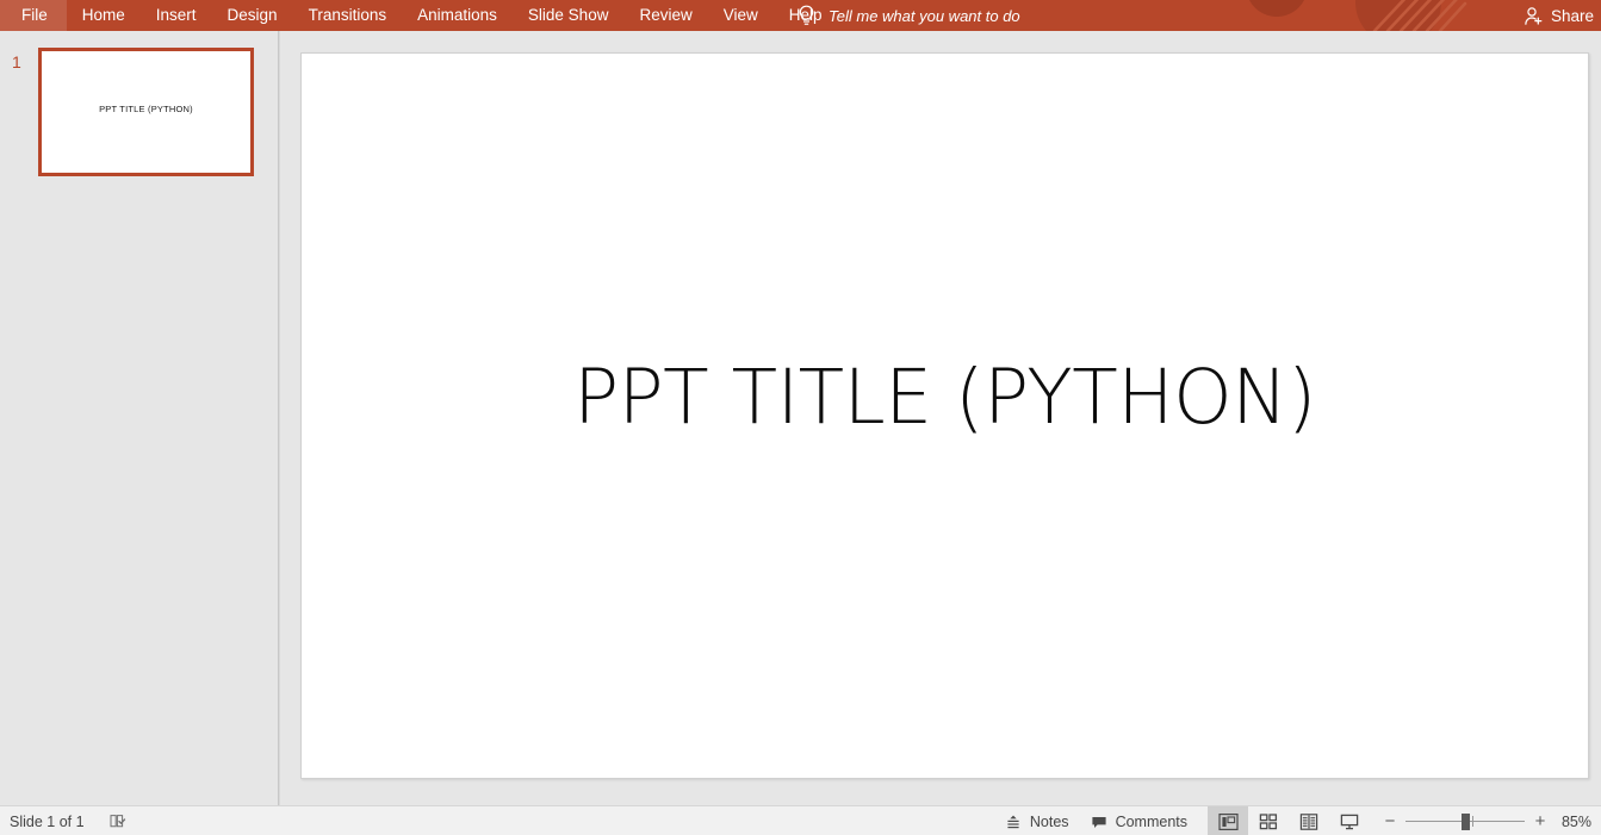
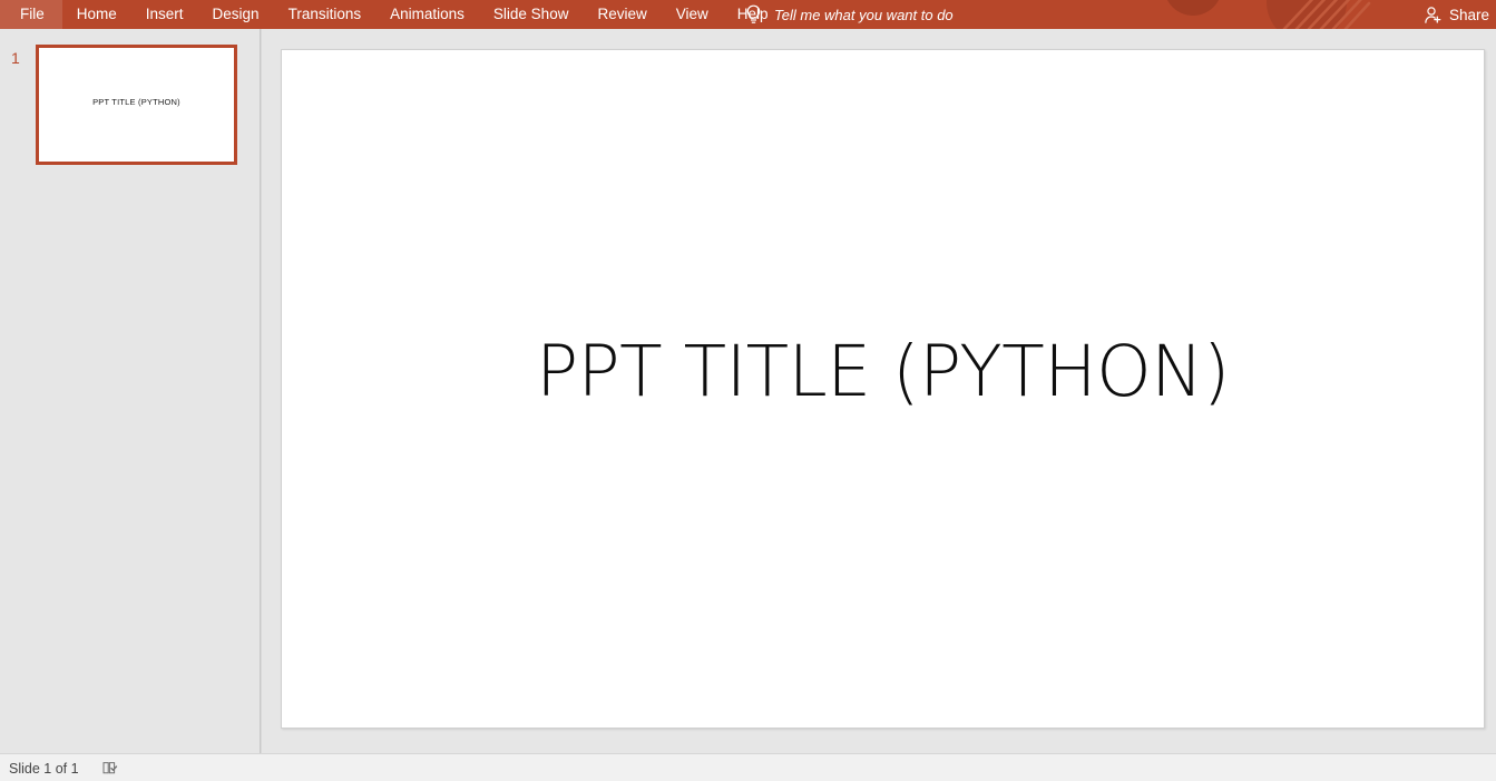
  File
  Home
  Insert
  Design
  Transitions
  Animations
  Slide Show
  Review
  View
  Hep
  Tell me what you want to do
  Share
  1
  PPT TITLE (PYTHON)
  PPT TITLE (PYTHON)
  Slide 1 of 1
- Notes
- Comments
- −
- +
- 85%
